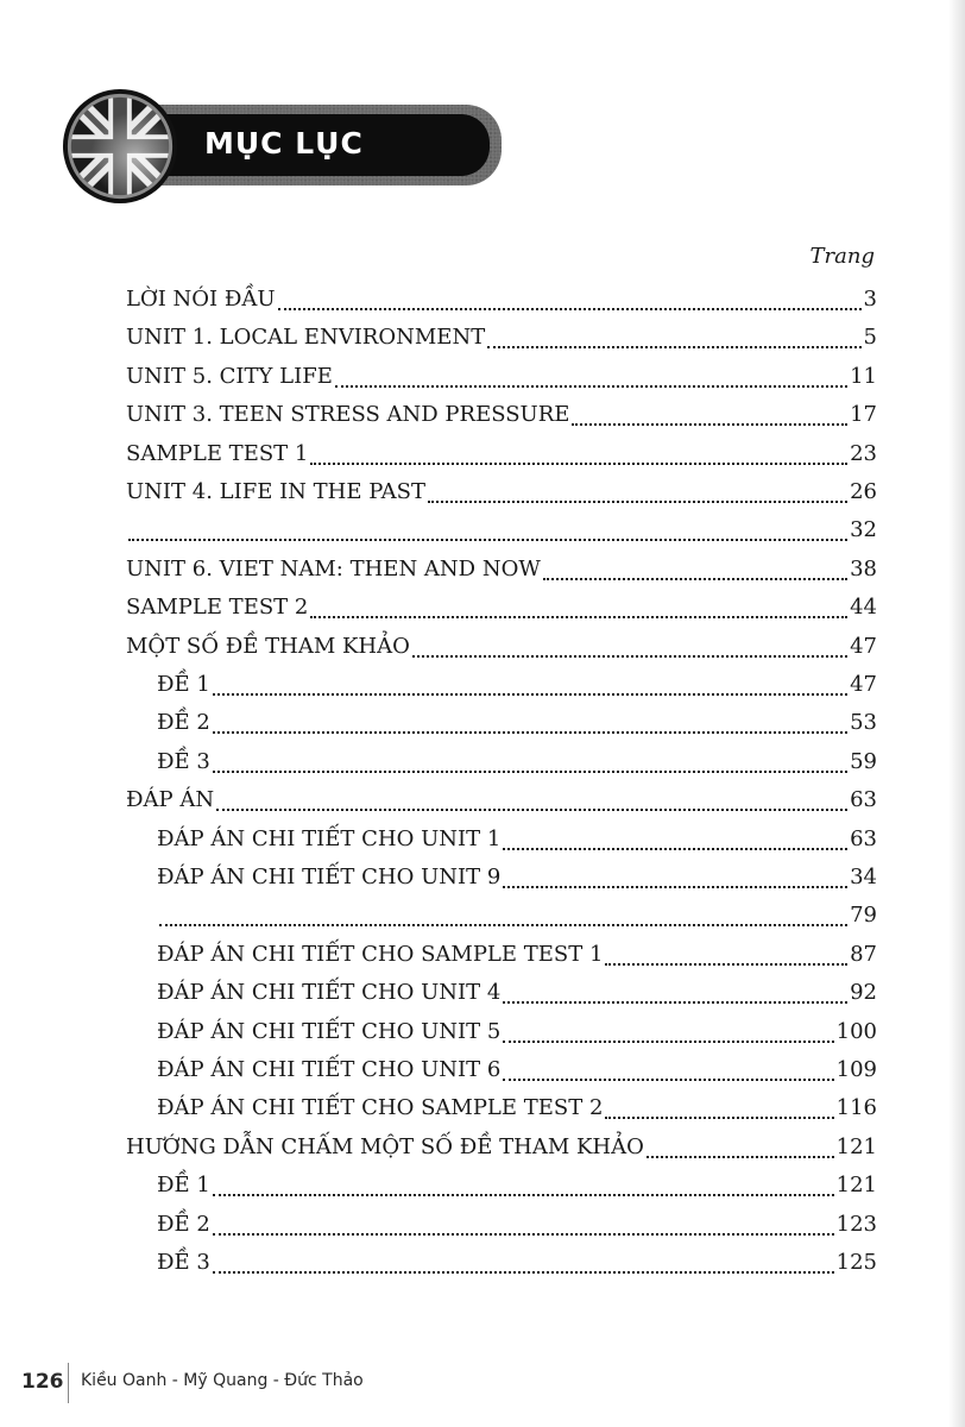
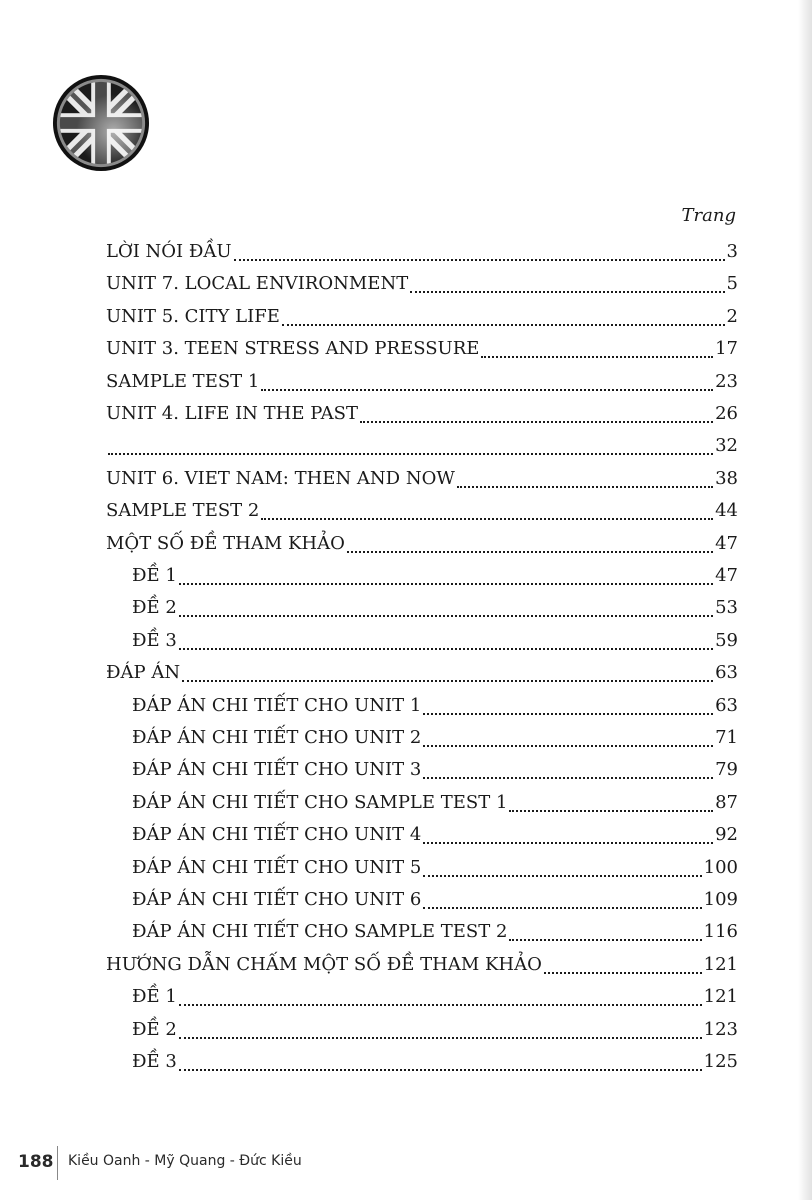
- MỤC LỤC
  Trang
  LỜI NÓI ĐẦU
  3
- UNIT 1. LOCAL ENVIRONMENT
+ UNIT 7. LOCAL ENVIRONMENT
  5
  UNIT 5. CITY LIFE
- 11
+ 2
  UNIT 3. TEEN STRESS AND PRESSURE
  17
  SAMPLE TEST 1
  23
  UNIT 4. LIFE IN THE PAST
  26
  32
  UNIT 6. VIET NAM: THEN AND NOW
  38
  SAMPLE TEST 2
  44
  MỘT SỐ ĐỀ THAM KHẢO
  47
  ĐỀ 1
  47
  ĐỀ 2
  53
  ĐỀ 3
  59
  ĐÁP ÁN
  63
  ĐÁP ÁN CHI TIẾT CHO UNIT 1
  63
- ĐÁP ÁN CHI TIẾT CHO UNIT 9
+ ĐÁP ÁN CHI TIẾT CHO UNIT 2
- 34
+ 71
+ ĐÁP ÁN CHI TIẾT CHO UNIT 3
  79
  ĐÁP ÁN CHI TIẾT CHO SAMPLE TEST 1
  87
  ĐÁP ÁN CHI TIẾT CHO UNIT 4
  92
  ĐÁP ÁN CHI TIẾT CHO UNIT 5
  100
  ĐÁP ÁN CHI TIẾT CHO UNIT 6
  109
  ĐÁP ÁN CHI TIẾT CHO SAMPLE TEST 2
  116
  HƯỚNG DẪN CHẤM MỘT SỐ ĐỀ THAM KHẢO
  121
  ĐỀ 1
  121
  ĐỀ 2
  123
  ĐỀ 3
  125
- 126
+ 188
- Kiều Oanh - Mỹ Quang - Đức Thảo
+ Kiều Oanh - Mỹ Quang - Đức Kiều
